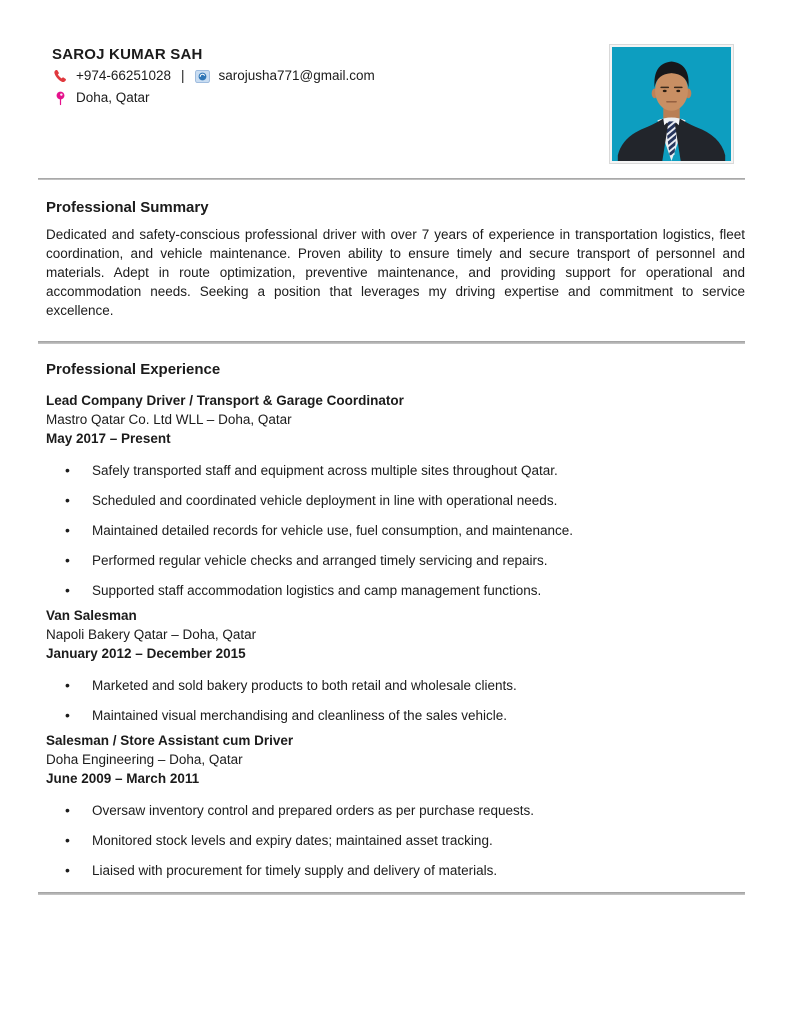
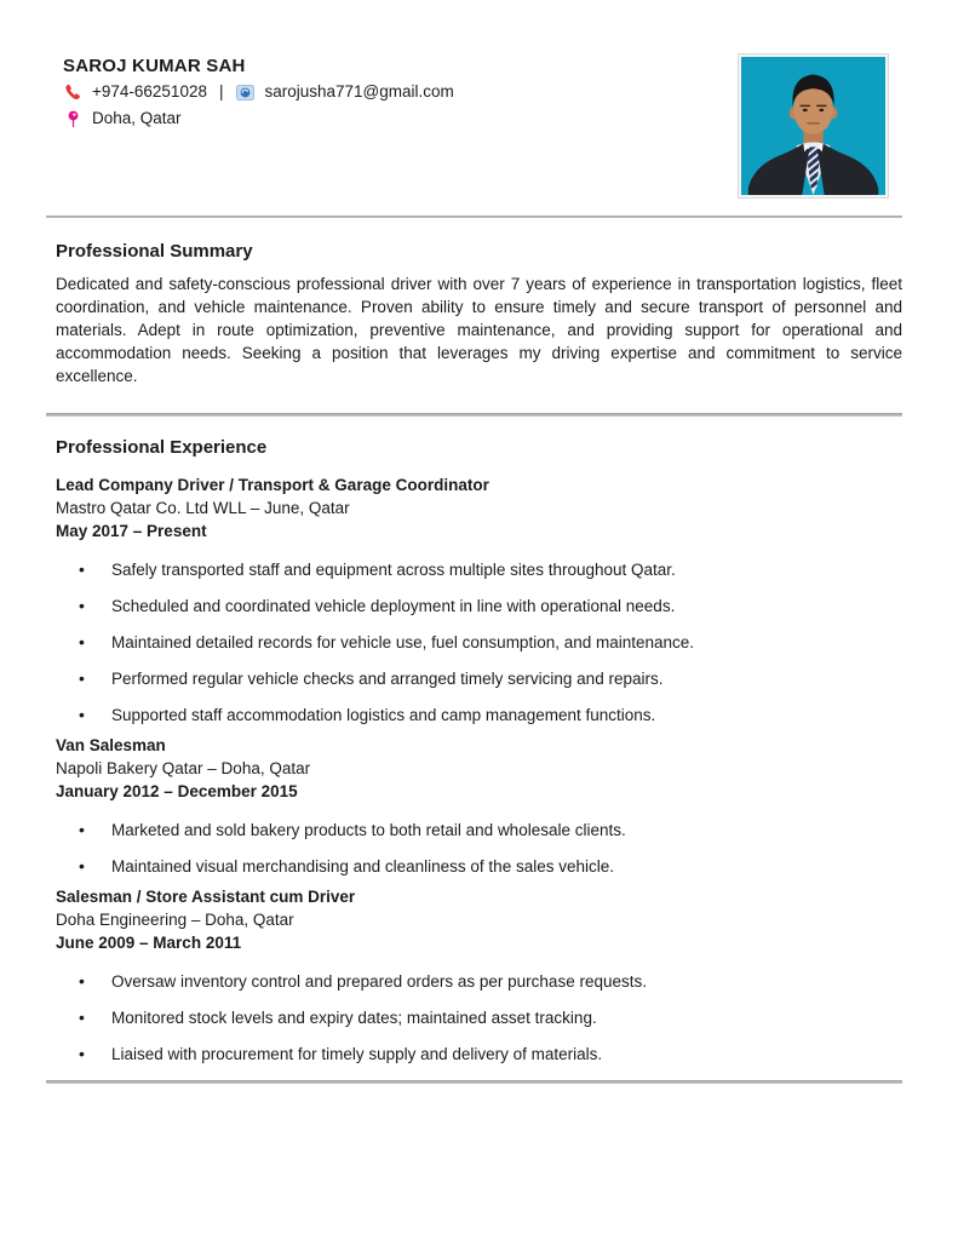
  SAROJ KUMAR SAH
  +974-66251028
  |
  sarojusha771@gmail.com
  Doha, Qatar
  Professional Summary
  Dedicated and safety-conscious professional driver with over 7 years of experience in transportation logistics, fleet coordination, and vehicle maintenance. Proven ability to ensure timely and secure transport of personnel and materials. Adept in route optimization, preventive maintenance, and providing support for operational and accommodation needs. Seeking a position that leverages my driving expertise and commitment to service excellence.
  Professional Experience
  Lead Company Driver / Transport & Garage Coordinator
- Mastro Qatar Co. Ltd WLL – Doha, Qatar
+ Mastro Qatar Co. Ltd WLL – June, Qatar
  May 2017 – Present
  Safely transported staff and equipment across multiple sites throughout Qatar.
  Scheduled and coordinated vehicle deployment in line with operational needs.
  Maintained detailed records for vehicle use, fuel consumption, and maintenance.
  Performed regular vehicle checks and arranged timely servicing and repairs.
  Supported staff accommodation logistics and camp management functions.
  Van Salesman
  Napoli Bakery Qatar – Doha, Qatar
  January 2012 – December 2015
  Marketed and sold bakery products to both retail and wholesale clients.
  Maintained visual merchandising and cleanliness of the sales vehicle.
  Salesman / Store Assistant cum Driver
  Doha Engineering – Doha, Qatar
  June 2009 – March 2011
  Oversaw inventory control and prepared orders as per purchase requests.
  Monitored stock levels and expiry dates; maintained asset tracking.
  Liaised with procurement for timely supply and delivery of materials.
